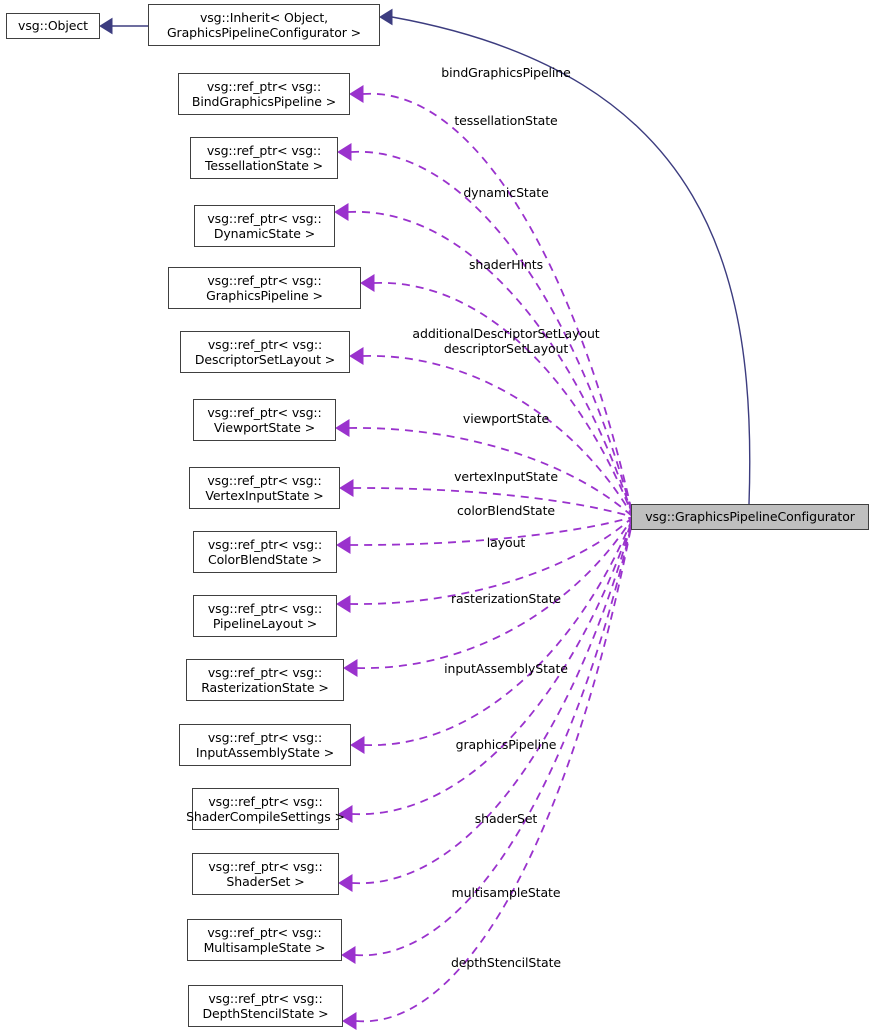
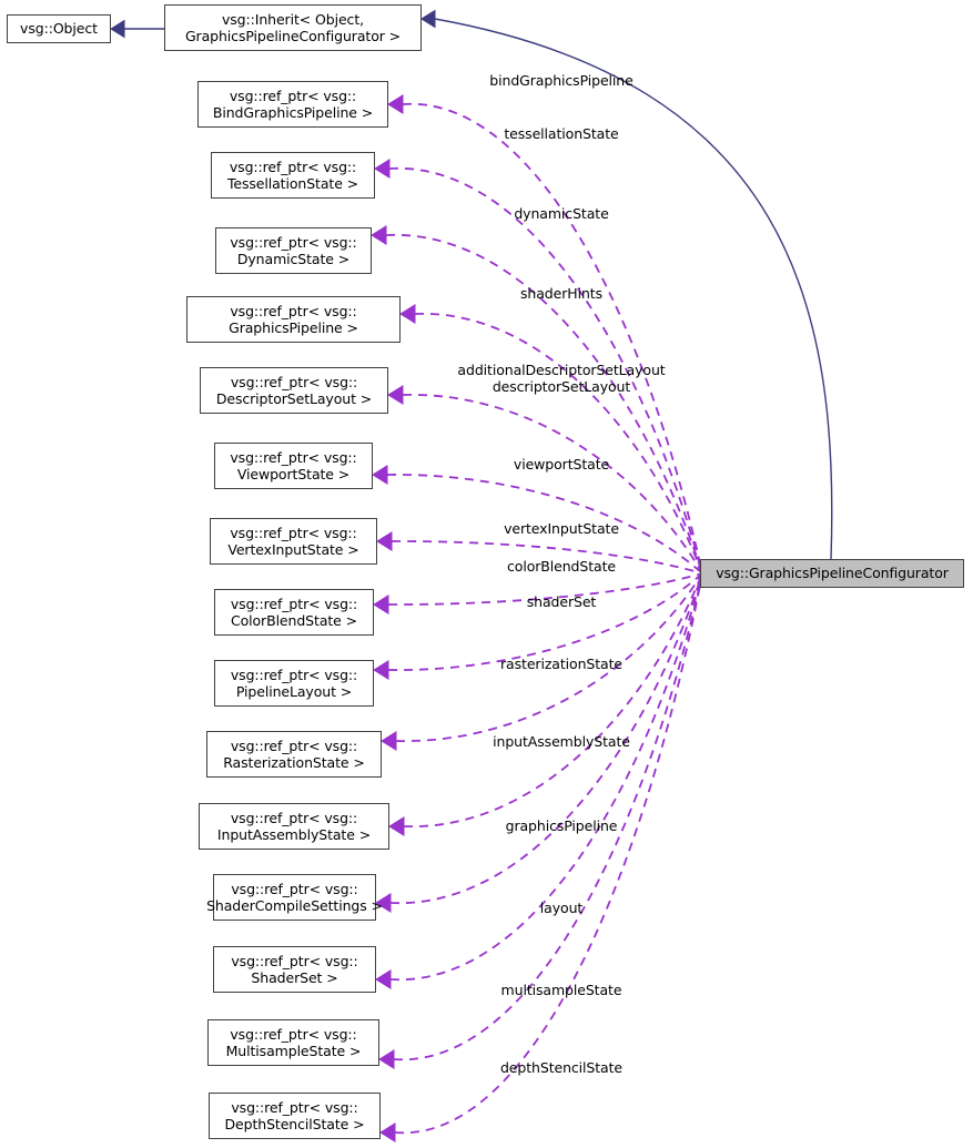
  vsg::Object
  vsg::Inherit< Object,
  GraphicsPipelineConfigurator >
  vsg::ref_ptr< vsg::
  BindGraphicsPipeline >
  vsg::ref_ptr< vsg::
  TessellationState >
  vsg::ref_ptr< vsg::
  DynamicState >
  vsg::ref_ptr< vsg::
  GraphicsPipeline >
  vsg::ref_ptr< vsg::
  DescriptorSetLayout >
  vsg::ref_ptr< vsg::
  ViewportState >
  vsg::ref_ptr< vsg::
  VertexInputState >
  vsg::ref_ptr< vsg::
  ColorBlendState >
  vsg::ref_ptr< vsg::
  PipelineLayout >
  vsg::ref_ptr< vsg::
  RasterizationState >
  vsg::ref_ptr< vsg::
  InputAssemblyState >
  vsg::ref_ptr< vsg::
  ShaderCompileSettings >
  vsg::ref_ptr< vsg::
  ShaderSet >
  vsg::ref_ptr< vsg::
  MultisampleState >
  vsg::ref_ptr< vsg::
  DepthStencilState >
  vsg::GraphicsPipelineConfigurator
  bindGraphicsPipeline
  tessellationState
  dynamicState
  shaderHints
  additionalDescriptorSetLayout
  descriptorSetLayout
  viewportState
  vertexInputState
  colorBlendState
- layout
+ shaderSet
  rasterizationState
  inputAssemblyState
  graphicsPipeline
- shaderSet
+ layout
  multisampleState
  depthStencilState
